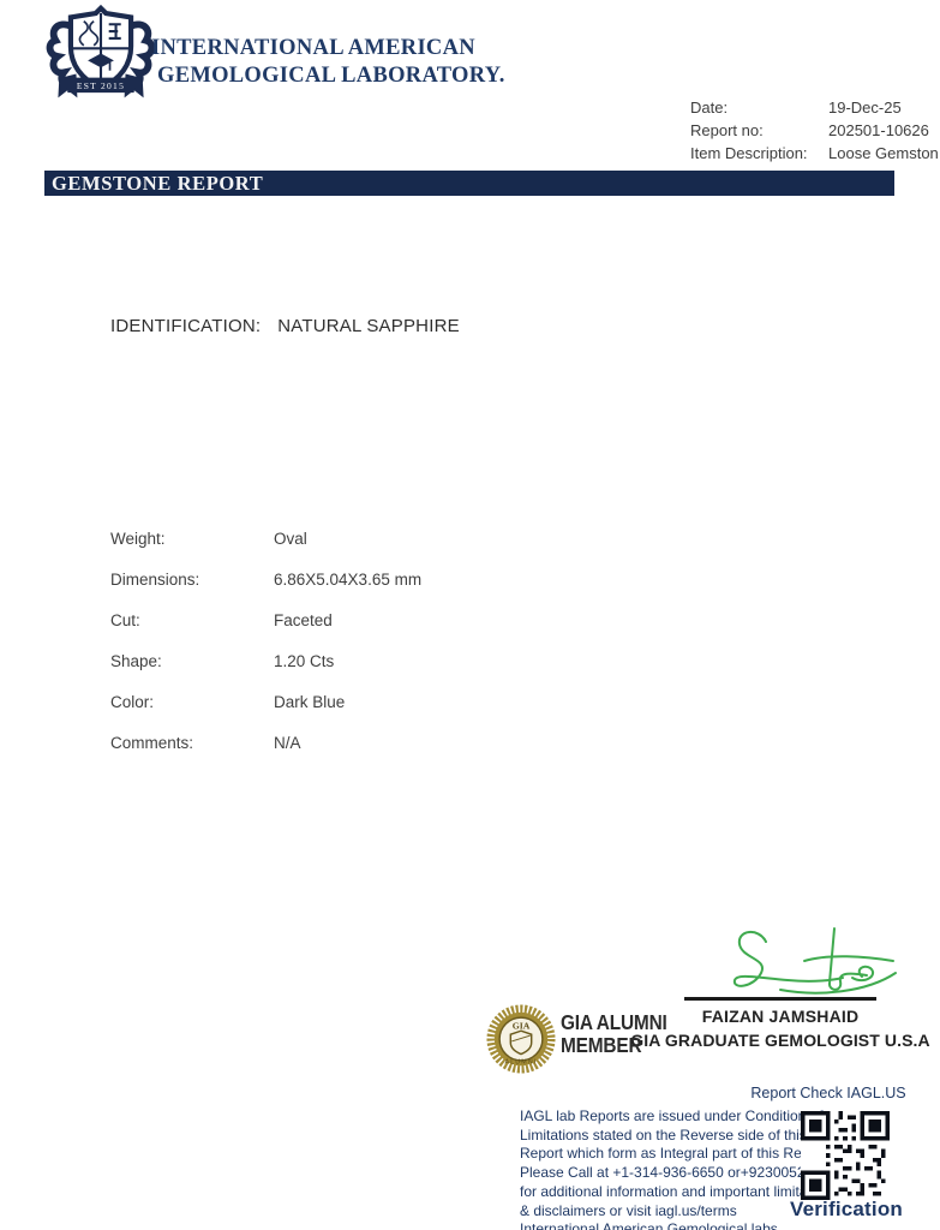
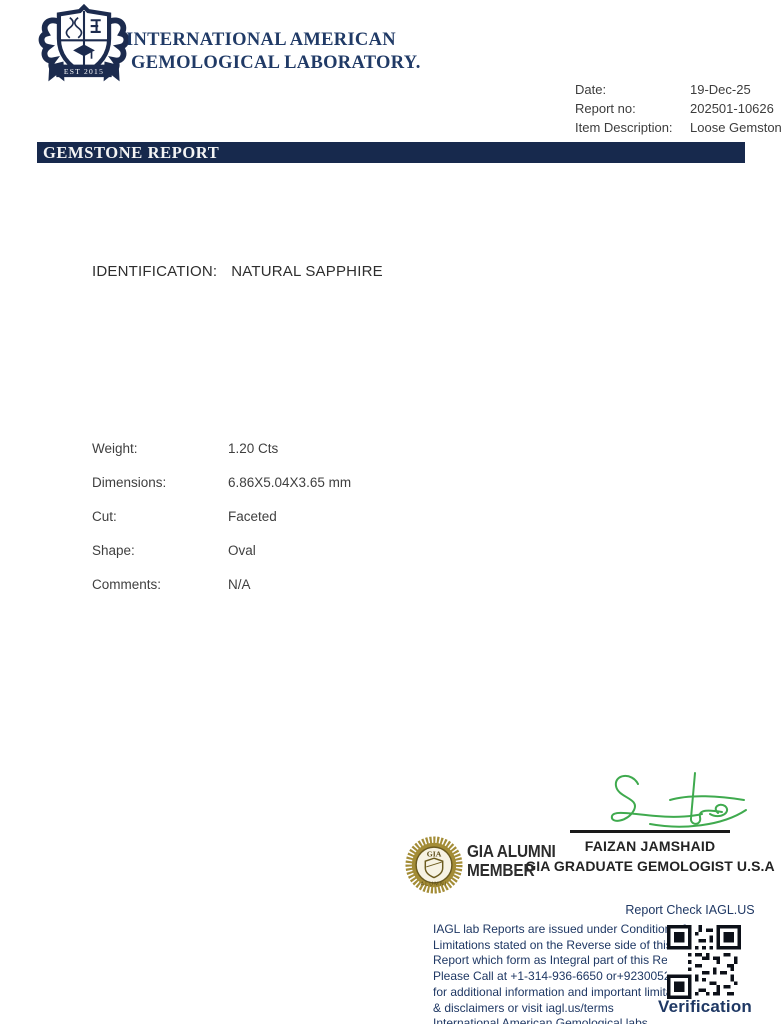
  EST 2015
  INTERNATIONAL AMERICAN
  GEMOLOGICAL LABORATORY.
  Date:
  19-Dec-25
  Report no:
  202501-10626
  Item Description:
  Loose Gemston
  GEMSTONE REPORT
  IDENTIFICATION: NATURAL SAPPHIRE
  Weight:
- Oval
+ 1.20 Cts
  Dimensions:
  6.86X5.04X3.65 mm
  Cut:
  Faceted
  Shape:
- 1.20 Cts
+ Oval
- Color:
- Dark Blue
  Comments:
  N/A
  FAIZAN JAMSHAID
  GIA GRADUATE GEMOLOGIST U.S.A
  GIA
  GIA ALUMNI
  MEMBER
  Report Check IAGL.US
  IAGL lab Reports are issued under Conditio
  Limitations stated on the Reverse side of thi
  Report which form as Integral part of this Re
  Please Call at +1-314-936-6650 or+923005
  for additional information and important limit
  & disclaimers or visit iagl.us/terms
  International American Gemological labs
  Verification
